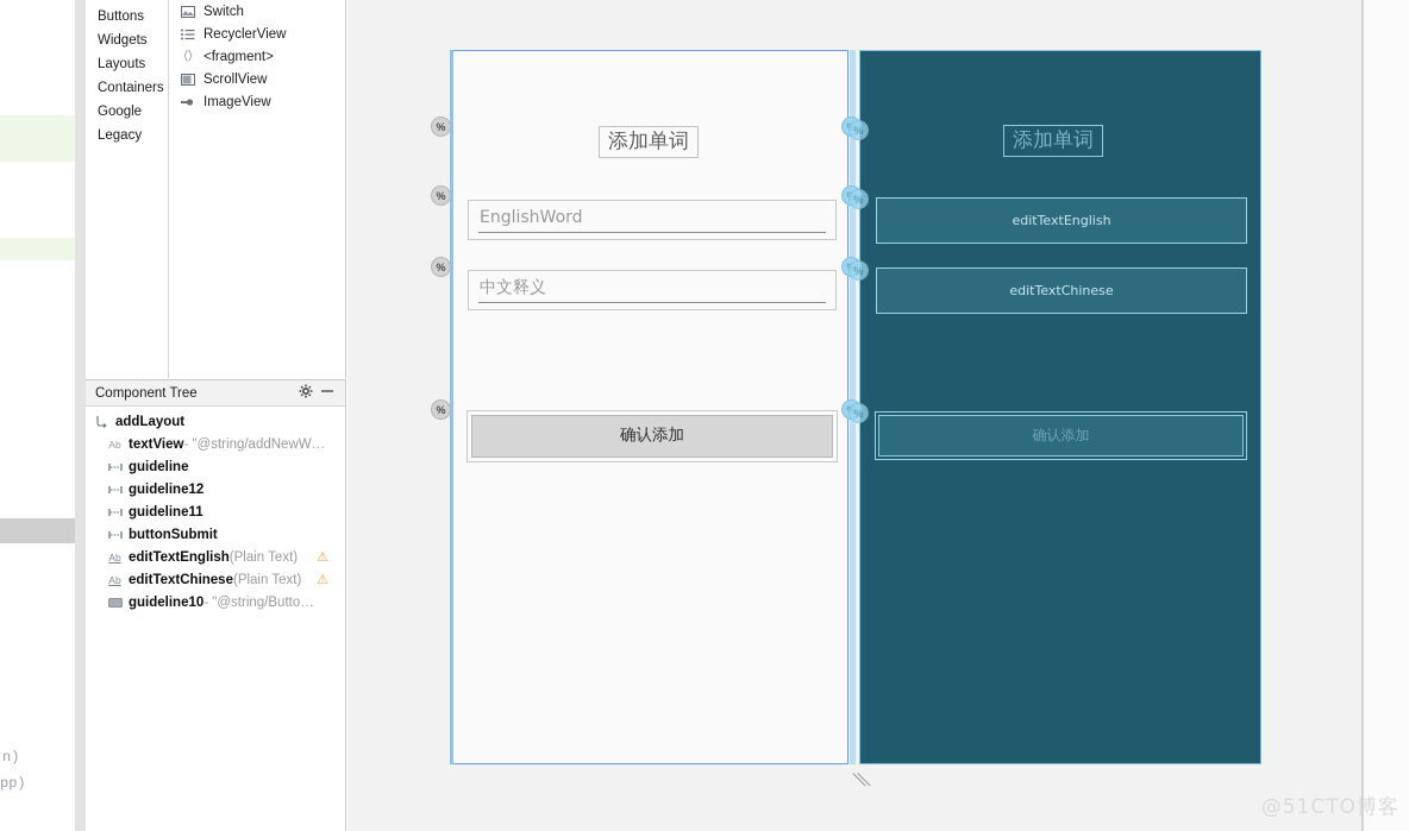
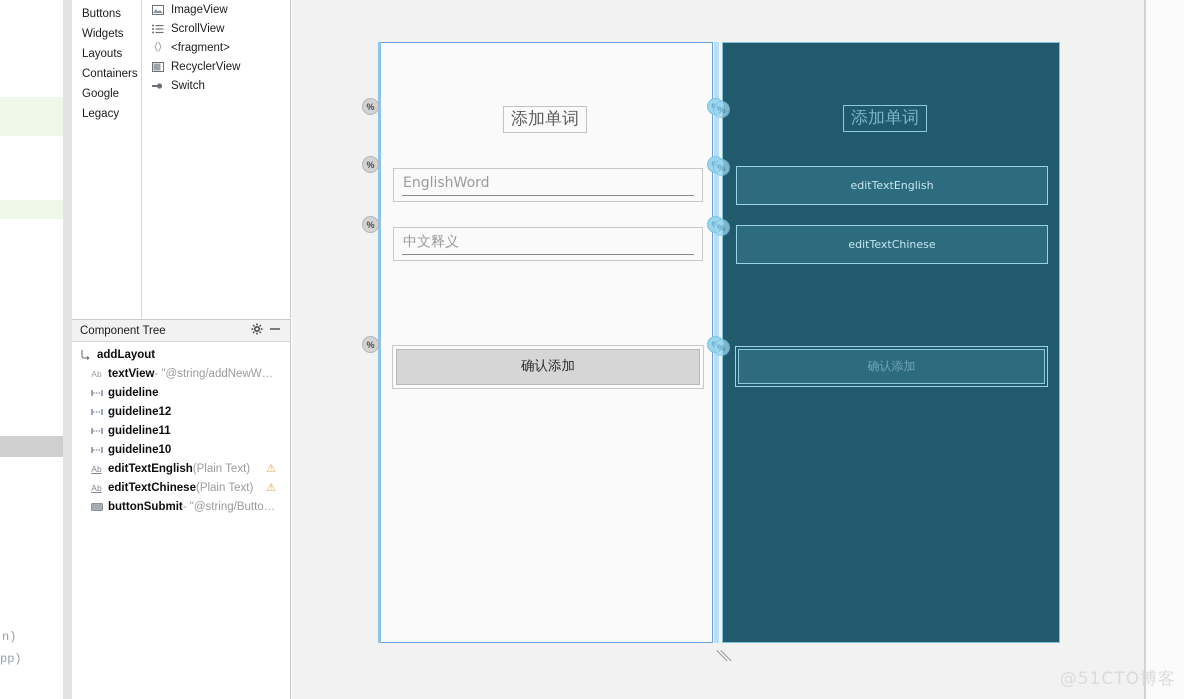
  n)
  pp)
  Buttons
  Widgets
  Layouts
  Containers
  Google
  Legacy
- Switch
+ ImageView
- RecyclerView
+ ScrollView
  〈〉
  <fragment>
- ScrollView
+ RecyclerView
- ImageView
+ Switch
  Component Tree
  addLayout
  Ab
  textView
  - "@string/addNewW…
  guideline
  guideline12
  guideline11
- buttonSubmit
+ guideline10
  Ab
  editTextEnglish
  (Plain Text)
  ⚠
  Ab
  editTextChinese
  (Plain Text)
  ⚠
- guideline10
+ buttonSubmit
  - "@string/Butto…
  添加单词
  EnglishWord
  中文释义
  确认添加
  添加单词
  editTextEnglish
  editTextChinese
  确认添加
  %
  %
  %
  %
  %
  %
  %
  %
  %
  %
  %
  %
  @51CTO博客
